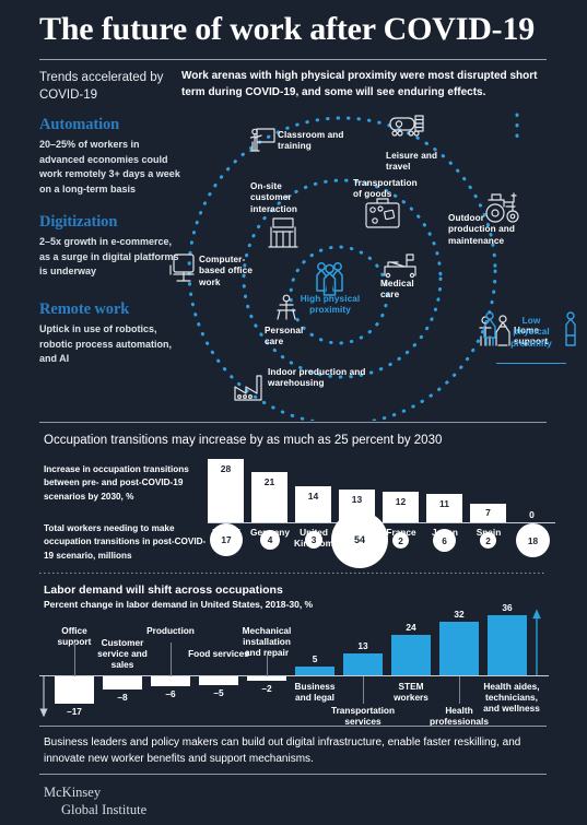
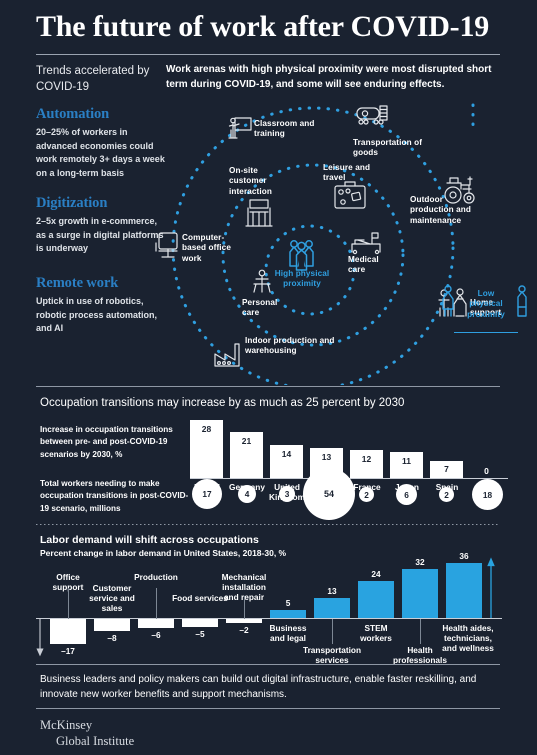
  The future of work after COVID-19
  Trends accelerated by COVID-19
  Automation
  20–25% of workers in advanced economies could work remotely 3+ days a week on a long-term basis
  Digitization
  2–5x growth in e-commerce, as a surge in digital platforms is underway
  Remote work
  Uptick in use of robotics, robotic process automation, and AI
  Work arenas with high physical proximity were most disrupted short term during COVID-19, and some will see enduring effects.
  Classroom and training
- Leisure and travel
+ Transportation of goods
  On-site customer interaction
- Transportation of goods
+ Leisure and travel
  Outdoor production and maintenance
  Computer-based office work
  Medical care
  Personal care
  Home support
  Indoor production and warehousing
  High physical proximity
  Low physical proximity
  Occupation transitions may increase by as much as 25 percent by 2030
  Increase in occupation transitions between pre- and post-COVID-19 scenarios by 2030, %
  Total workers needing to make occupation transitions in post-COVID-19 scenario, millions
  28
  21
  14
  13
  12
  11
  7
  0
  17
  4
  3
  54
  2
  6
  2
  18
  Labor demand will shift across occupations
  Percent change in labor demand in United States, 2018-30, %
  –17
  –8
  –6
  –5
  –2
  5
  13
  24
  32
  36
  Office support
  Customer service and sales
  Production
  Food services
  Mechanical installation and repair
  Business and legal
  Transportation services
  STEM workers
  Health professionals
  Health aides, technicians, and wellness
  Business leaders and policy makers can build out digital infrastructure, enable faster reskilling, and innovate new worker benefits and support mechanisms.
  McKinsey
  Global Institute
